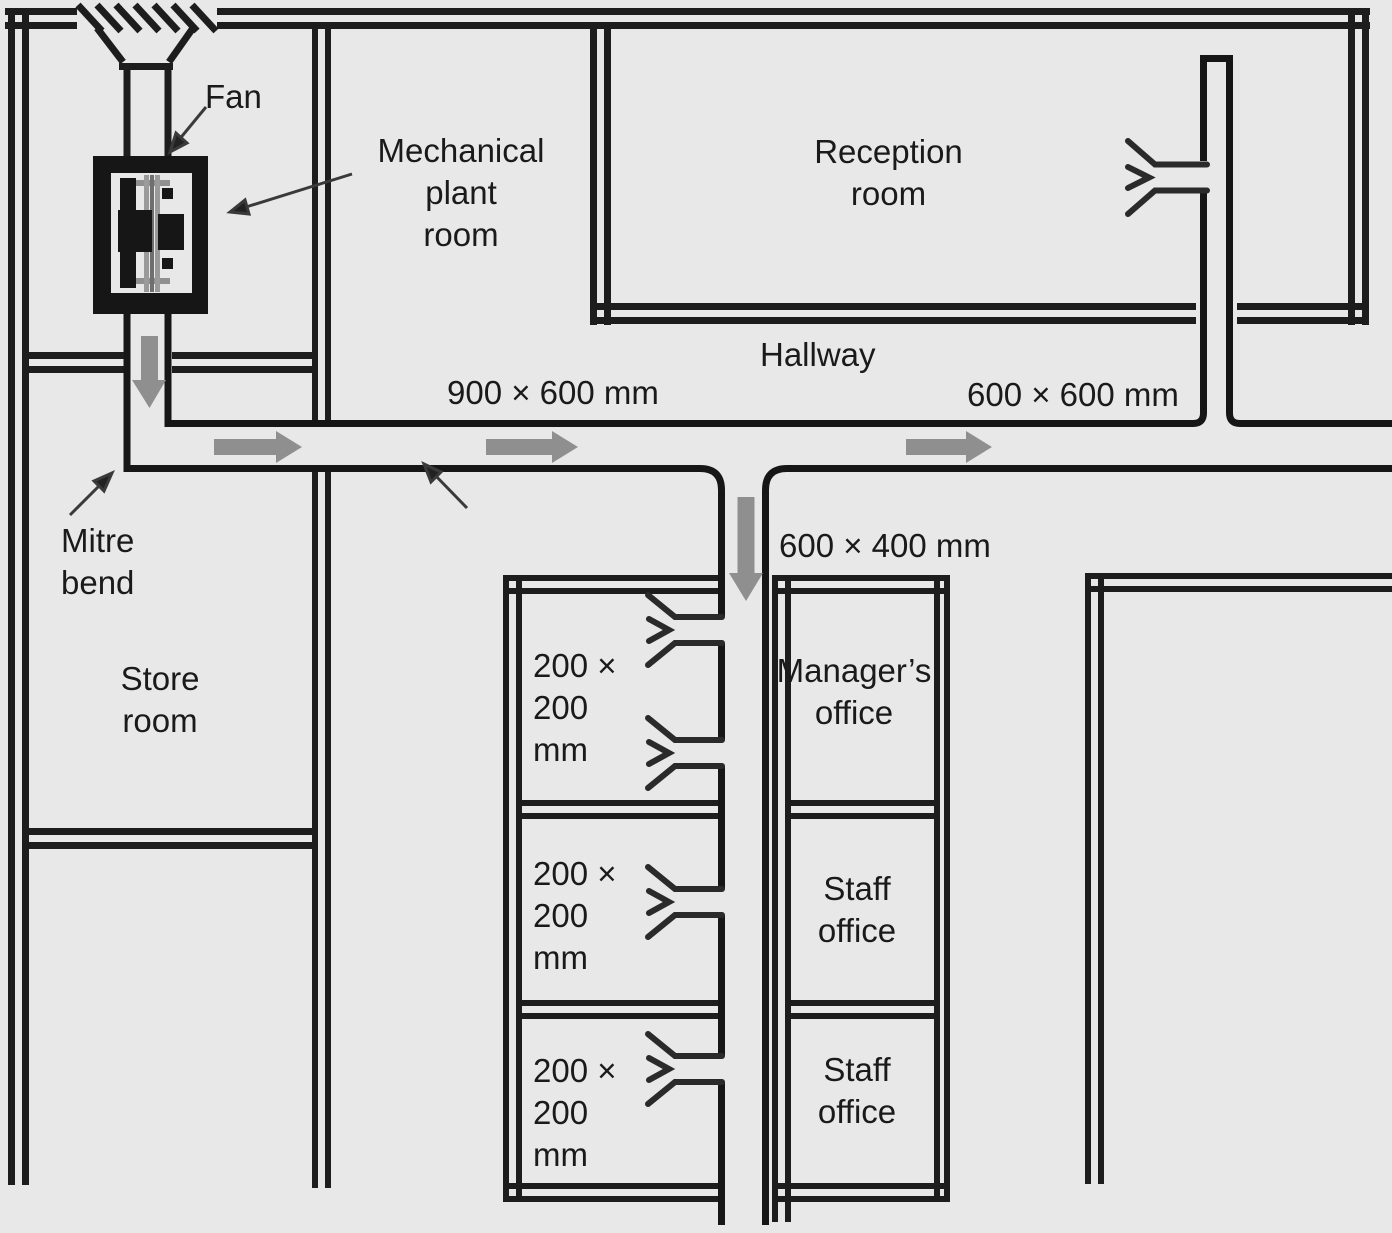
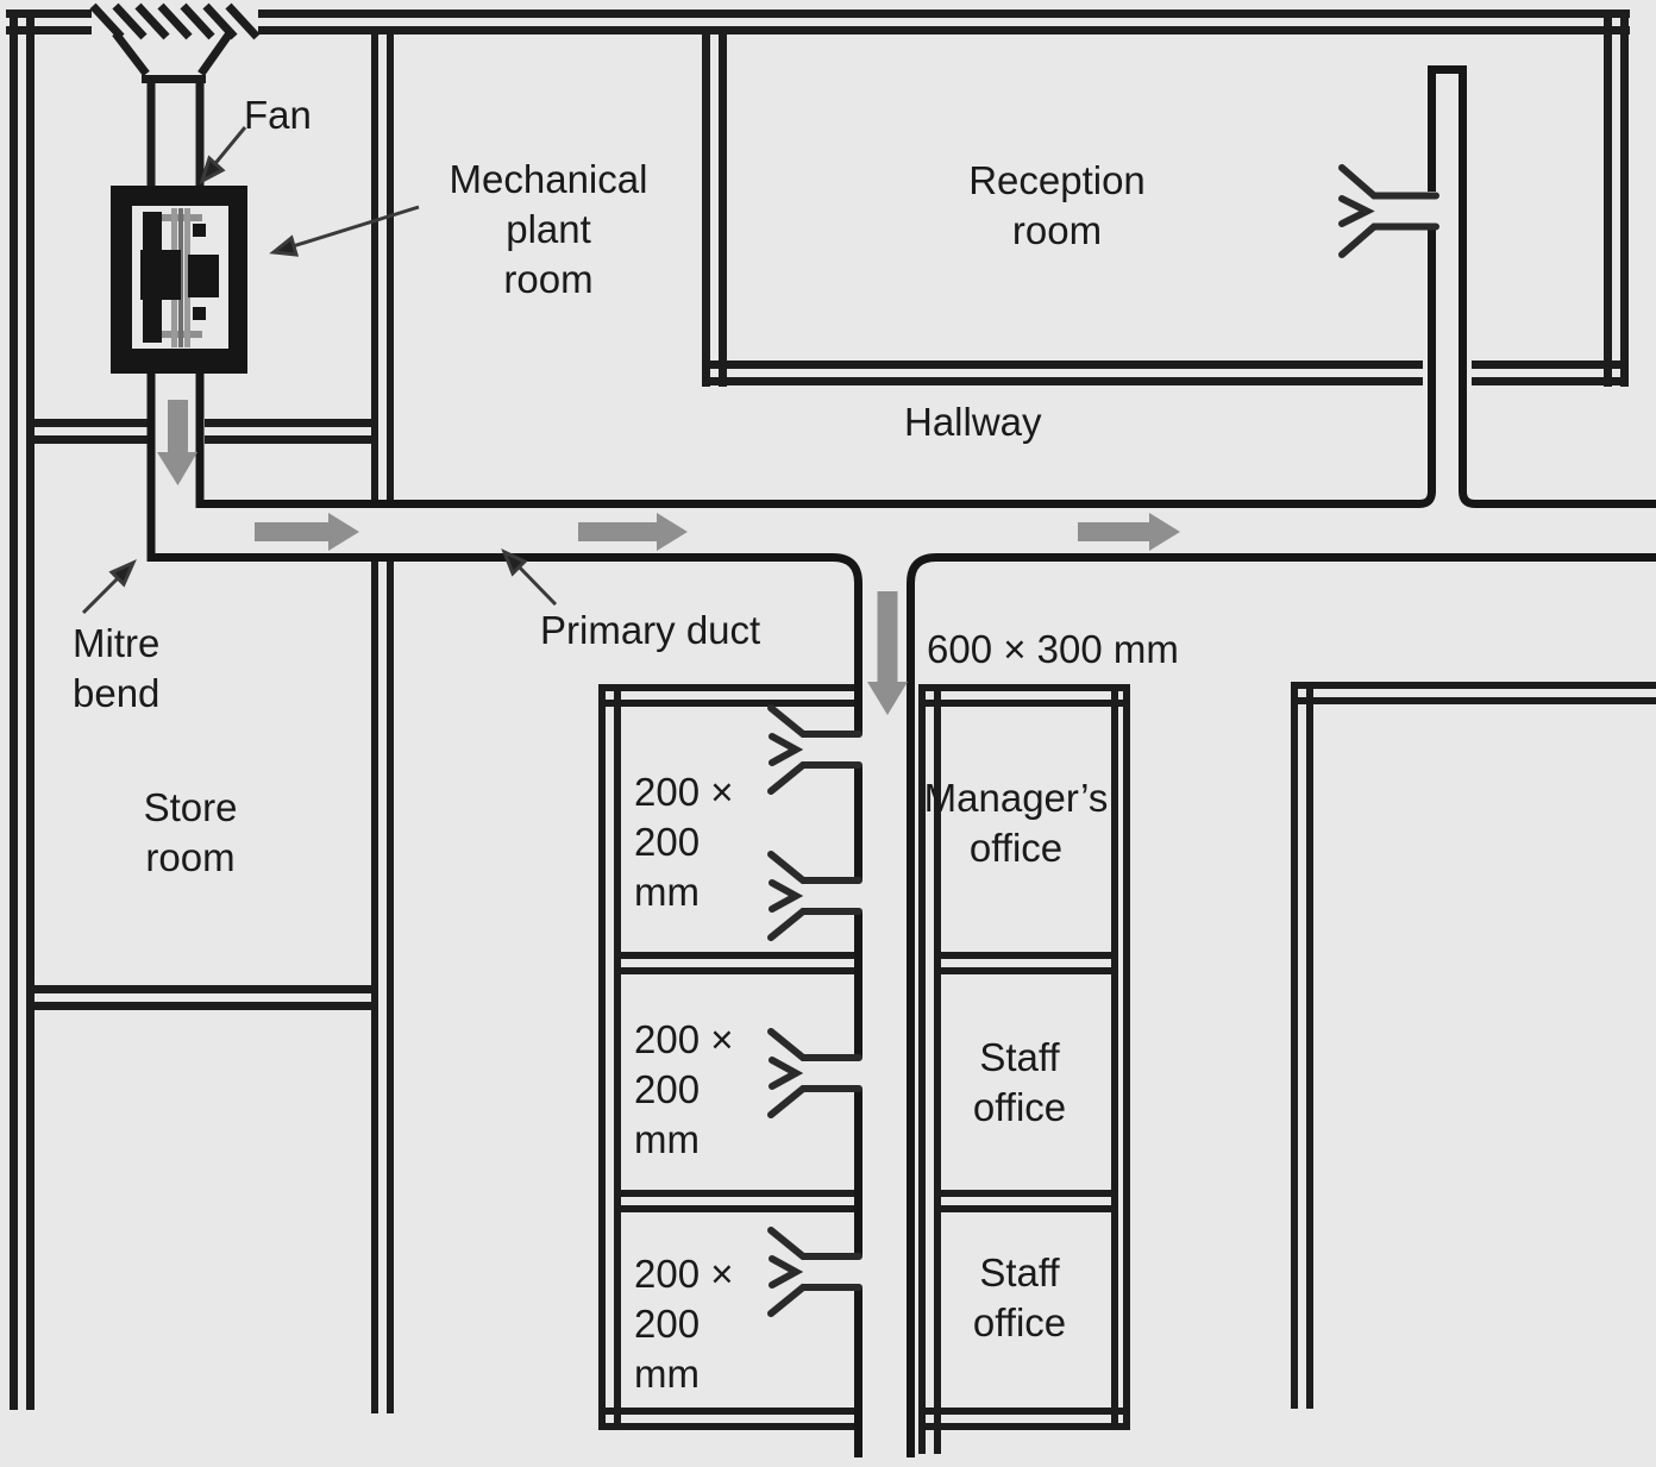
  Fan
  Mechanical
  plant
  room
  Reception
  room
  Hallway
- 900 × 600 mm
- 600 × 600 mm
- 600 × 400 mm
+ 600 × 300 mm
+ Primary duct
  Mitre
  bend
  Store
  room
  200 ×
  200
  mm
  200 ×
  200
  mm
  200 ×
  200
  mm
  Manager’s
  office
  Staff
  office
  Staff
  office
